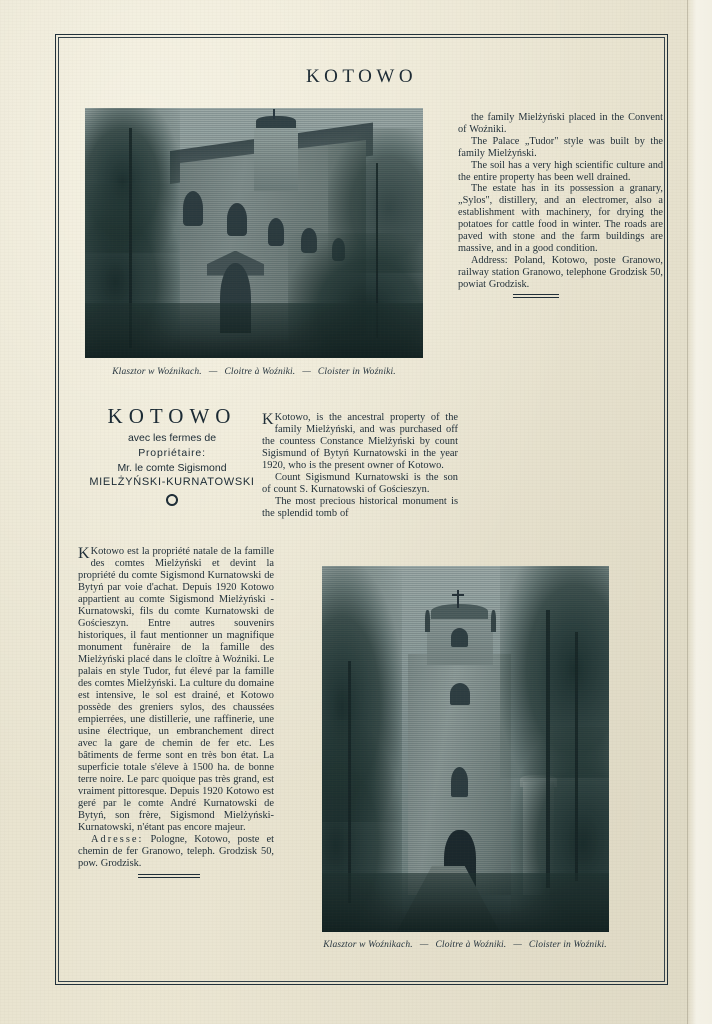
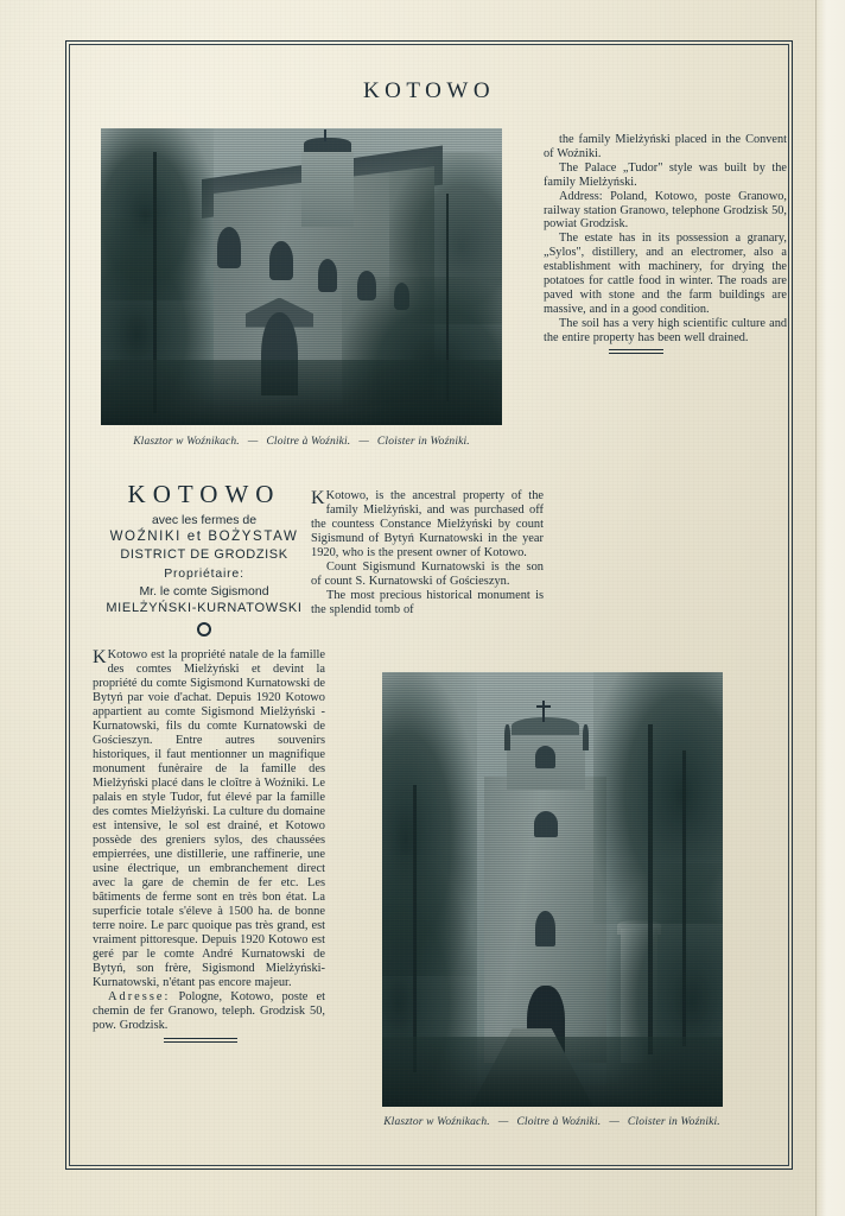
  KOTOWO
  Klasztor w Woźnikach. — Cloitre à Woźniki. — Cloister in Woźniki.
  the family Mielżyński placed in the Convent of Woźniki.
  The Palace „Tudor" style was built by the family Mielżyński.
- The soil has a very high scientific culture and the entire property has been well drained.
+ Address: Poland, Kotowo, poste Granowo, railway station Granowo, telephone Grodzisk 50, powiat Grodzisk.
  The estate has in its possession a granary, „Sylos", distillery, and an electromer, also a establishment with machinery, for drying the potatoes for cattle food in winter. The roads are paved with stone and the farm buildings are massive, and in a good condition.
- Address: Poland, Kotowo, poste Granowo, railway station Granowo, telephone Grodzisk 50, powiat Grodzisk.
+ The soil has a very high scientific culture and the entire property has been well drained.
  KOTOWO
  avec les fermes de
+ WOŹNIKI et BOŻYSTAW
+ DISTRICT DE GRODZISK
  Propriétaire:
  Mr. le comte Sigismond
  MIELŻYŃSKI-KURNATOWSKI
  K
  Kotowo, is the ancestral property of the family Mielżyński, and was purchased off the countess Constance Mielżyński by count Sigismund of Bytyń Kurnatowski in the year 1920, who is the present owner of Kotowo.
  Count Sigismund Kurnatowski is the son of count S. Kurnatowski of Gościeszyn.
  The most precious historical monument is the splendid tomb of
  K
  Kotowo est la propriété natale de la famille des comtes Mielżyński et devint la propriété du comte Sigismond Kurnatowski de Bytyń par voie d'achat. Depuis 1920 Kotowo appartient au comte Sigismond Mielżyński - Kurnatowski, fils du comte Kurnatowski de Gościeszyn. Entre autres souvenirs historiques, il faut mentionner un magnifique monument funèraire de la famille des Mielżyński placé dans le cloître à Woźniki. Le palais en style Tudor, fut élevé par la famille des comtes Mielżyński. La culture du domaine est intensive, le sol est drainé, et Kotowo possède des greniers sylos, des chaussées empierrées, une distillerie, une raffinerie, une usine électrique, un embranchement direct avec la gare de chemin de fer etc. Les bâtiments de ferme sont en très bon état. La superficie totale s'éleve à 1500 ha. de bonne terre noire. Le parc quoique pas très grand, est vraiment pittoresque. Depuis 1920 Kotowo est geré par le comte André Kurnatowski de Bytyń, son frère, Sigismond Mielżyński-Kurnatowski, n'étant pas encore majeur.
  Adresse: Pologne, Kotowo, poste et chemin de fer Granowo, teleph. Grodzisk 50, pow. Grodzisk.
  Klasztor w Woźnikach. — Cloitre à Woźniki. — Cloister in Woźniki.
